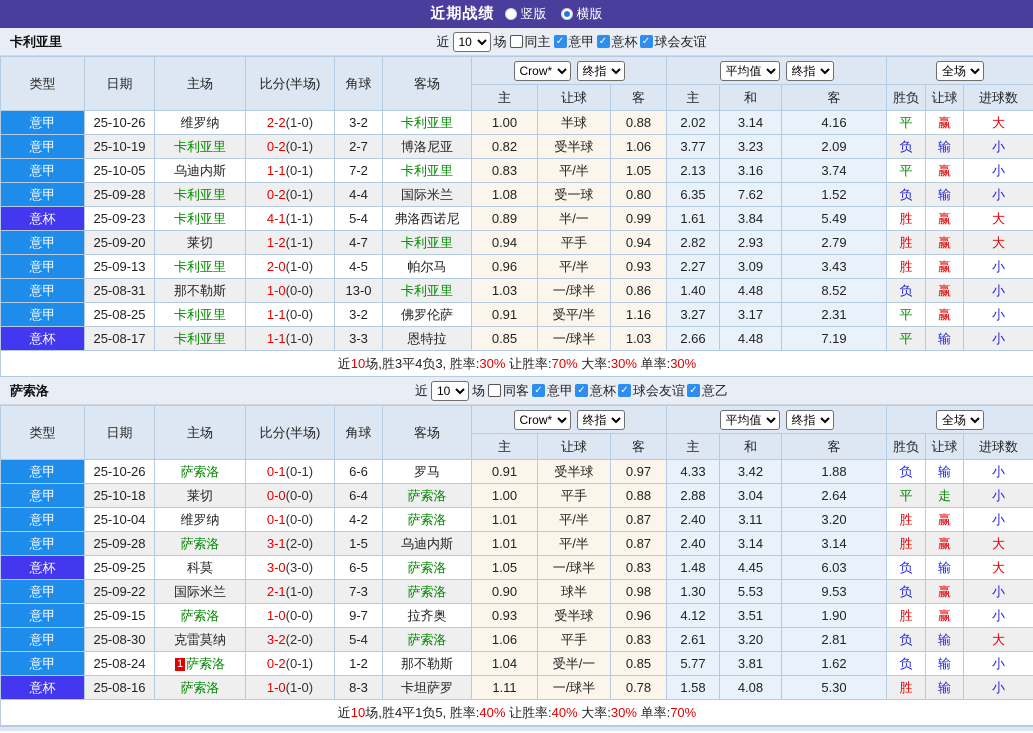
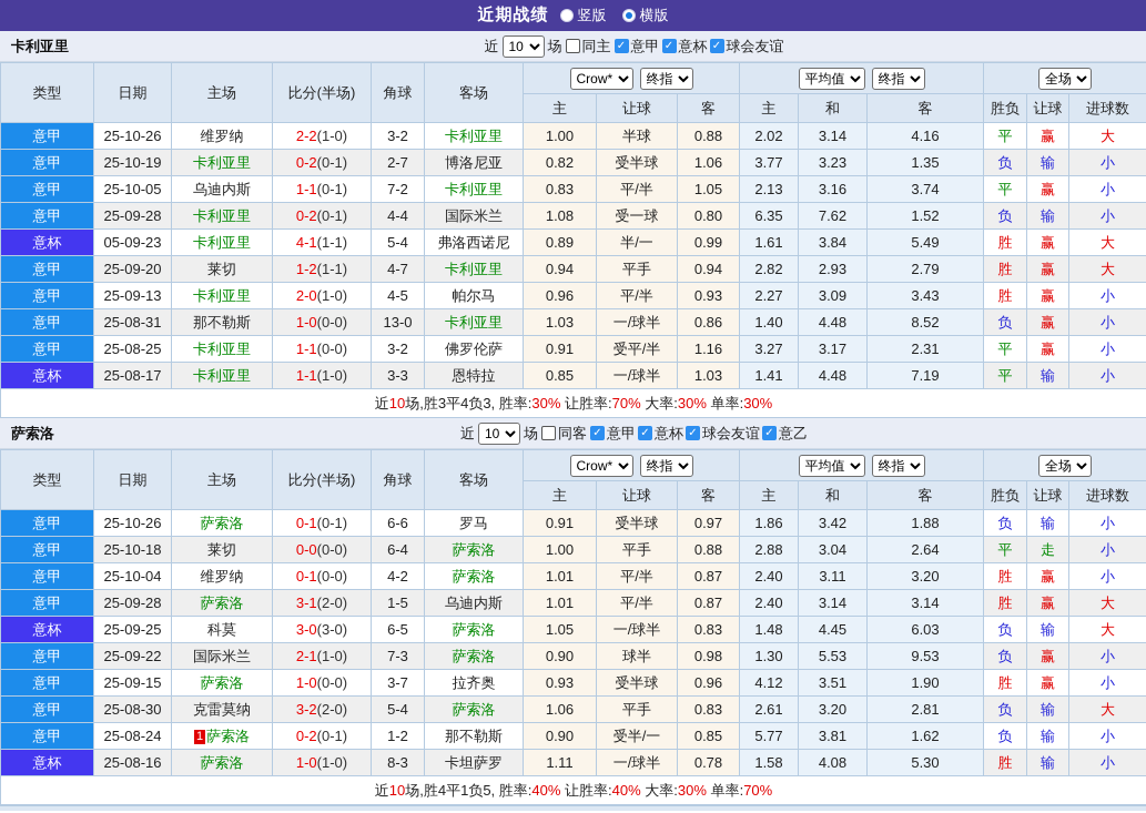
  近期战绩
  竖版
  横版
  卡利亚里
  近
  10
  场
  同主
  ✓
  意甲
  ✓
  意杯
  ✓
  球会友谊
  类型	日期	主场	比分(半场)	角球	客场	Crow* 终指	平均值 终指	全场
  主	让球	客	主	和	客	胜负	让球	进球数
  意甲	25-10-26	维罗纳	2-2(1-0)	3-2	卡利亚里	1.00	半球	0.88	2.02	3.14	4.16	平	赢	大
- 意甲	25-10-19	卡利亚里	0-2(0-1)	2-7	博洛尼亚	0.82	受半球	1.06	3.77	3.23	2.09	负	输	小
+ 意甲	25-10-19	卡利亚里	0-2(0-1)	2-7	博洛尼亚	0.82	受半球	1.06	3.77	3.23	1.35	负	输	小
  意甲	25-10-05	乌迪内斯	1-1(0-1)	7-2	卡利亚里	0.83	平/半	1.05	2.13	3.16	3.74	平	赢	小
  意甲	25-09-28	卡利亚里	0-2(0-1)	4-4	国际米兰	1.08	受一球	0.80	6.35	7.62	1.52	负	输	小
- 意杯	25-09-23	卡利亚里	4-1(1-1)	5-4	弗洛西诺尼	0.89	半/一	0.99	1.61	3.84	5.49	胜	赢	大
+ 意杯	05-09-23	卡利亚里	4-1(1-1)	5-4	弗洛西诺尼	0.89	半/一	0.99	1.61	3.84	5.49	胜	赢	大
  意甲	25-09-20	莱切	1-2(1-1)	4-7	卡利亚里	0.94	平手	0.94	2.82	2.93	2.79	胜	赢	大
  意甲	25-09-13	卡利亚里	2-0(1-0)	4-5	帕尔马	0.96	平/半	0.93	2.27	3.09	3.43	胜	赢	小
  意甲	25-08-31	那不勒斯	1-0(0-0)	13-0	卡利亚里	1.03	一/球半	0.86	1.40	4.48	8.52	负	赢	小
  意甲	25-08-25	卡利亚里	1-1(0-0)	3-2	佛罗伦萨	0.91	受平/半	1.16	3.27	3.17	2.31	平	赢	小
- 意杯	25-08-17	卡利亚里	1-1(1-0)	3-3	恩特拉	0.85	一/球半	1.03	2.66	4.48	7.19	平	输	小
+ 意杯	25-08-17	卡利亚里	1-1(1-0)	3-3	恩特拉	0.85	一/球半	1.03	1.41	4.48	7.19	平	输	小
  近10场,胜3平4负3, 胜率:30% 让胜率:70% 大率:30% 单率:30%
  萨索洛
  近
  10
  场
  同客
  ✓
  意甲
  ✓
  意杯
  ✓
  球会友谊
  ✓
  意乙
  类型	日期	主场	比分(半场)	角球	客场	Crow* 终指	平均值 终指	全场
  主	让球	客	主	和	客	胜负	让球	进球数
- 意甲	25-10-26	萨索洛	0-1(0-1)	6-6	罗马	0.91	受半球	0.97	4.33	3.42	1.88	负	输	小
+ 意甲	25-10-26	萨索洛	0-1(0-1)	6-6	罗马	0.91	受半球	0.97	1.86	3.42	1.88	负	输	小
  意甲	25-10-18	莱切	0-0(0-0)	6-4	萨索洛	1.00	平手	0.88	2.88	3.04	2.64	平	走	小
  意甲	25-10-04	维罗纳	0-1(0-0)	4-2	萨索洛	1.01	平/半	0.87	2.40	3.11	3.20	胜	赢	小
  意甲	25-09-28	萨索洛	3-1(2-0)	1-5	乌迪内斯	1.01	平/半	0.87	2.40	3.14	3.14	胜	赢	大
  意杯	25-09-25	科莫	3-0(3-0)	6-5	萨索洛	1.05	一/球半	0.83	1.48	4.45	6.03	负	输	大
  意甲	25-09-22	国际米兰	2-1(1-0)	7-3	萨索洛	0.90	球半	0.98	1.30	5.53	9.53	负	赢	小
- 意甲	25-09-15	萨索洛	1-0(0-0)	9-7	拉齐奥	0.93	受半球	0.96	4.12	3.51	1.90	胜	赢	小
+ 意甲	25-09-15	萨索洛	1-0(0-0)	3-7	拉齐奥	0.93	受半球	0.96	4.12	3.51	1.90	胜	赢	小
  意甲	25-08-30	克雷莫纳	3-2(2-0)	5-4	萨索洛	1.06	平手	0.83	2.61	3.20	2.81	负	输	大
- 意甲	25-08-24	1 萨索洛	0-2(0-1)	1-2	那不勒斯	1.04	受半/一	0.85	5.77	3.81	1.62	负	输	小
+ 意甲	25-08-24	1 萨索洛	0-2(0-1)	1-2	那不勒斯	0.90	受半/一	0.85	5.77	3.81	1.62	负	输	小
  意杯	25-08-16	萨索洛	1-0(1-0)	8-3	卡坦萨罗	1.11	一/球半	0.78	1.58	4.08	5.30	胜	输	小
  近10场,胜4平1负5, 胜率:40% 让胜率:40% 大率:30% 单率:70%
